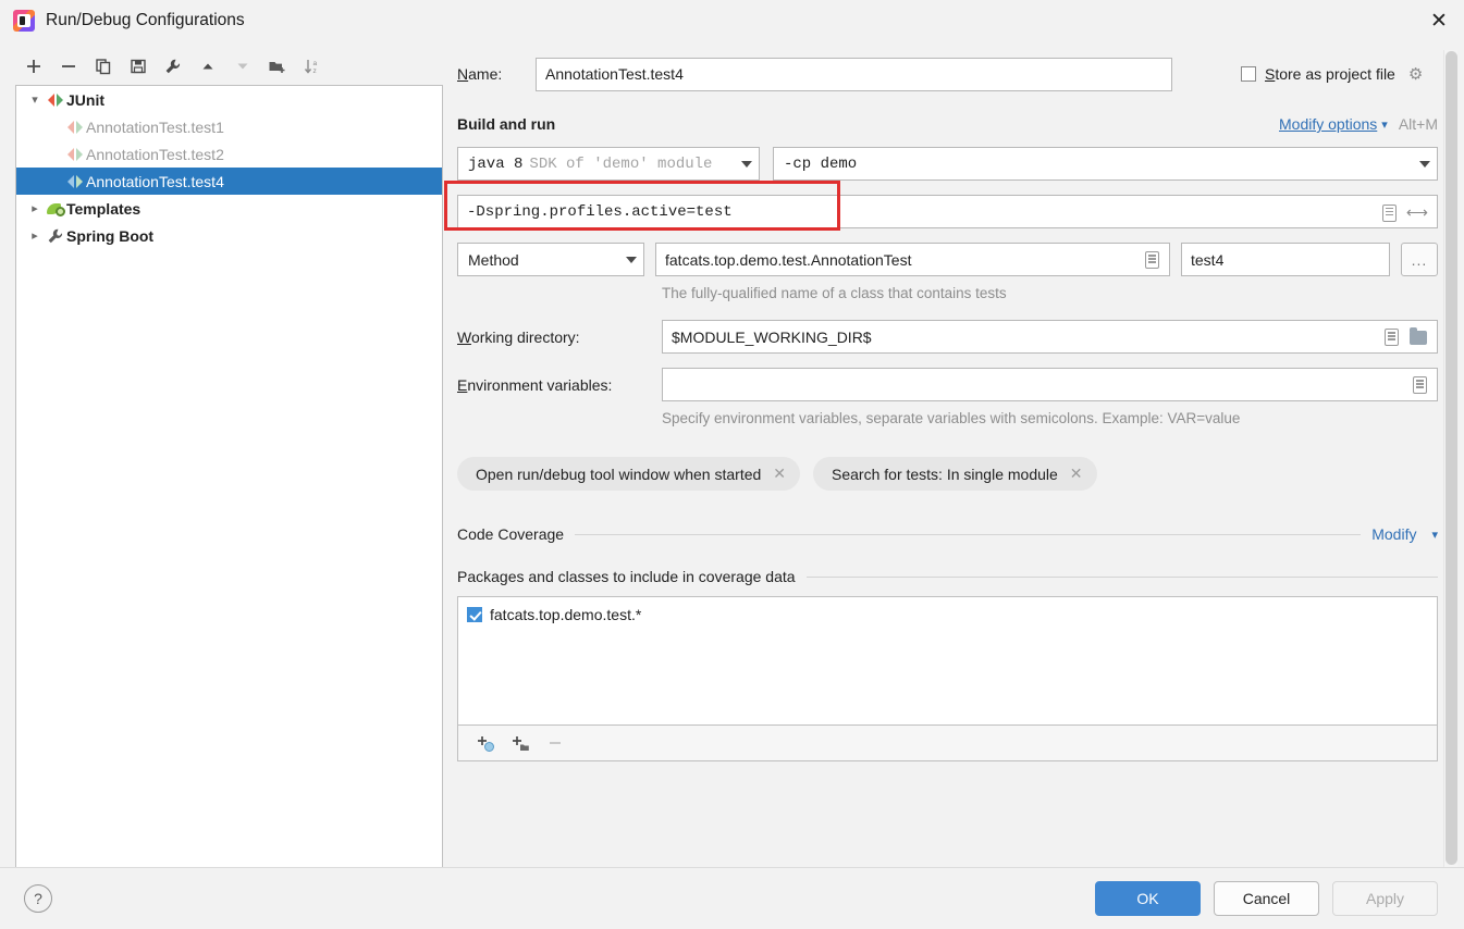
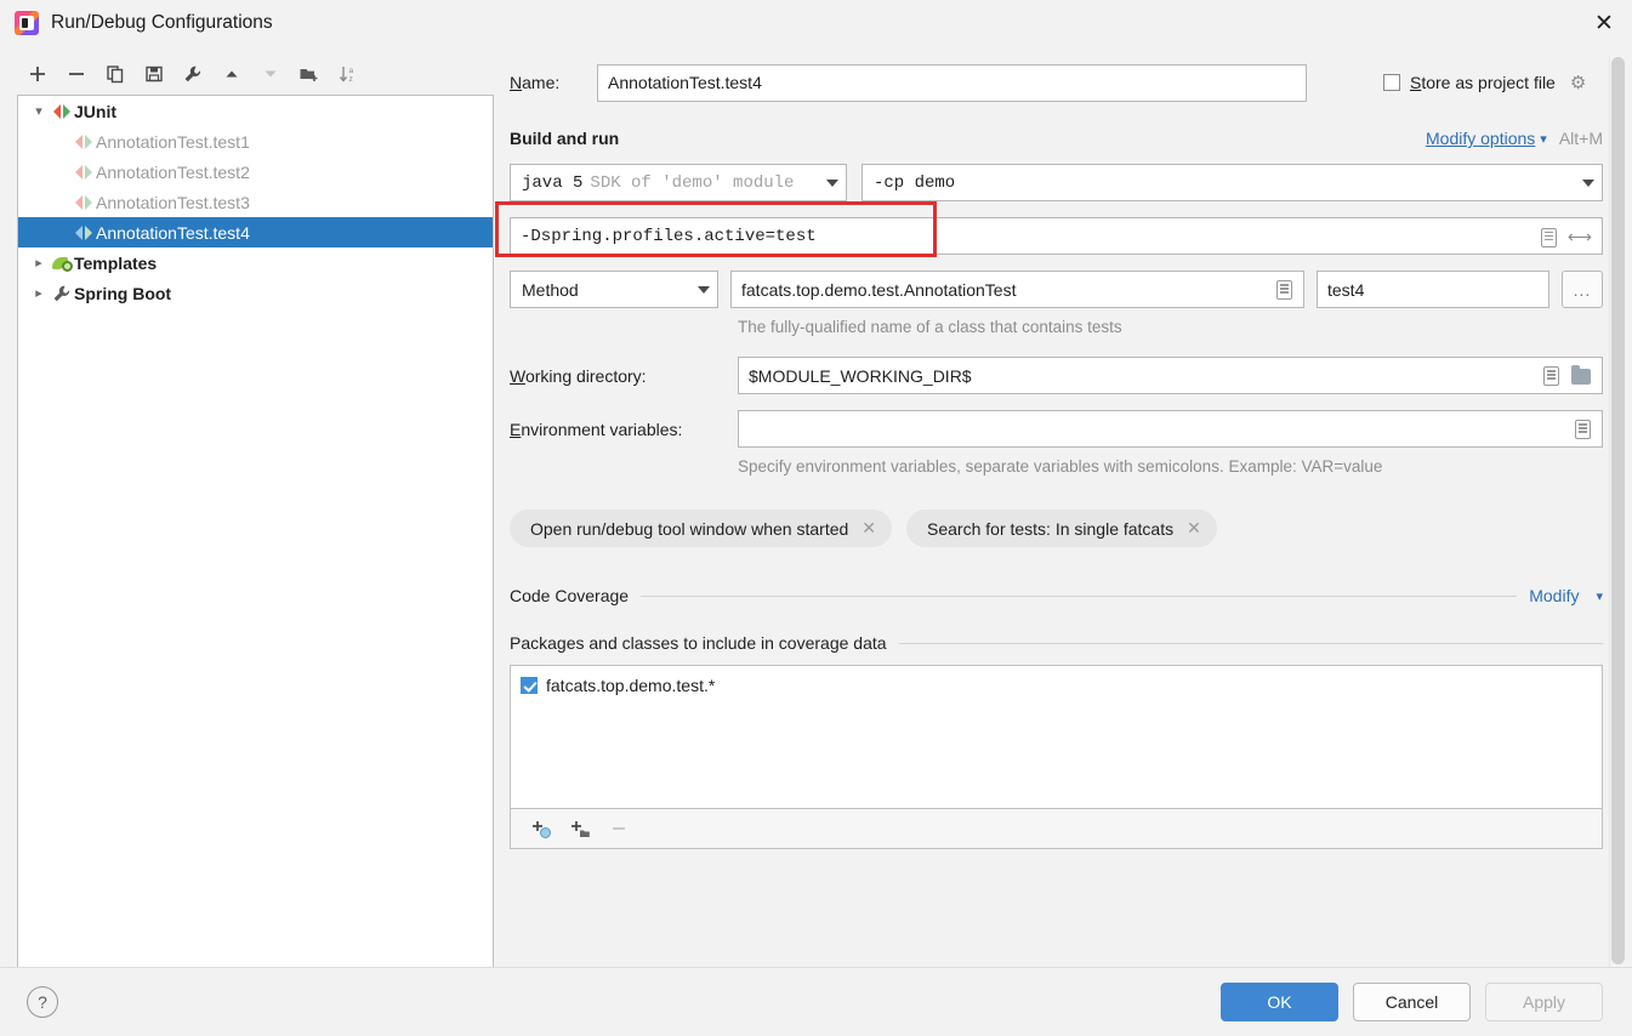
  Run/Debug Configurations
  ✕
  ▾
  JUnit
  AnnotationTest.test1
  AnnotationTest.test2
+ AnnotationTest.test3
  AnnotationTest.test4
  ▸
  Templates
  ▸
  Spring Boot
  Name:
  AnnotationTest.test4
  Store as project file
  ⚙
  Build and run
  Modify options
  ▾
  Alt+M
- java 8
+ java 5
  SDK of 'demo' module
  -cp demo
  -Dspring.profiles.active=test
  ⟷
  Method
  fatcats.top.demo.test.AnnotationTest
  test4
  ...
  The fully-qualified name of a class that contains tests
  Working directory:
  $MODULE_WORKING_DIR$
  Environment variables:
  Specify environment variables, separate variables with semicolons. Example: VAR=value
  Open run/debug tool window when started
  ✕
- Search for tests: In single module
+ Search for tests: In single fatcats
  ✕
  Code Coverage
  Modify
  ▾
  Packages and classes to include in coverage data
  fatcats.top.demo.test.*
  ?
  OK
  Cancel
  Apply
